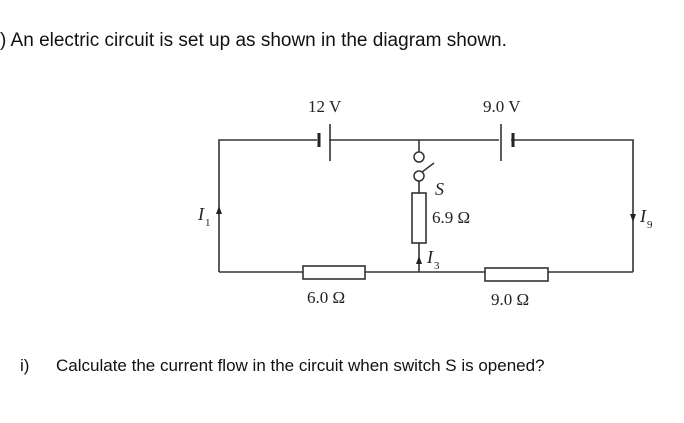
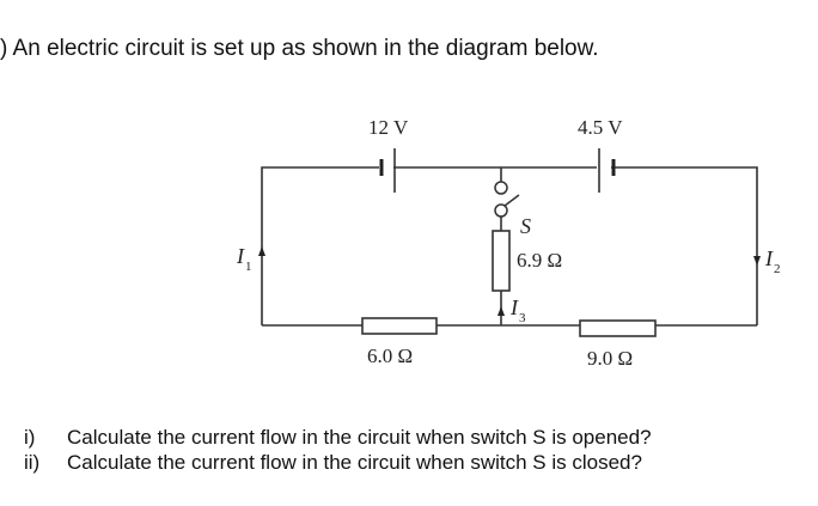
- ) An electric circuit is set up as shown in the diagram shown.
+ ) An electric circuit is set up as shown in the diagram below.
  12 V
- 9.0 V
+ 4.5 V
  S
  6.9 Ω
  6.0 Ω
  9.0 Ω
  I
  1
  I
- 9
+ 2
  I
  3
  i) Calculate the current flow in the circuit when switch S is opened?
+ ii) Calculate the current flow in the circuit when switch S is closed?
